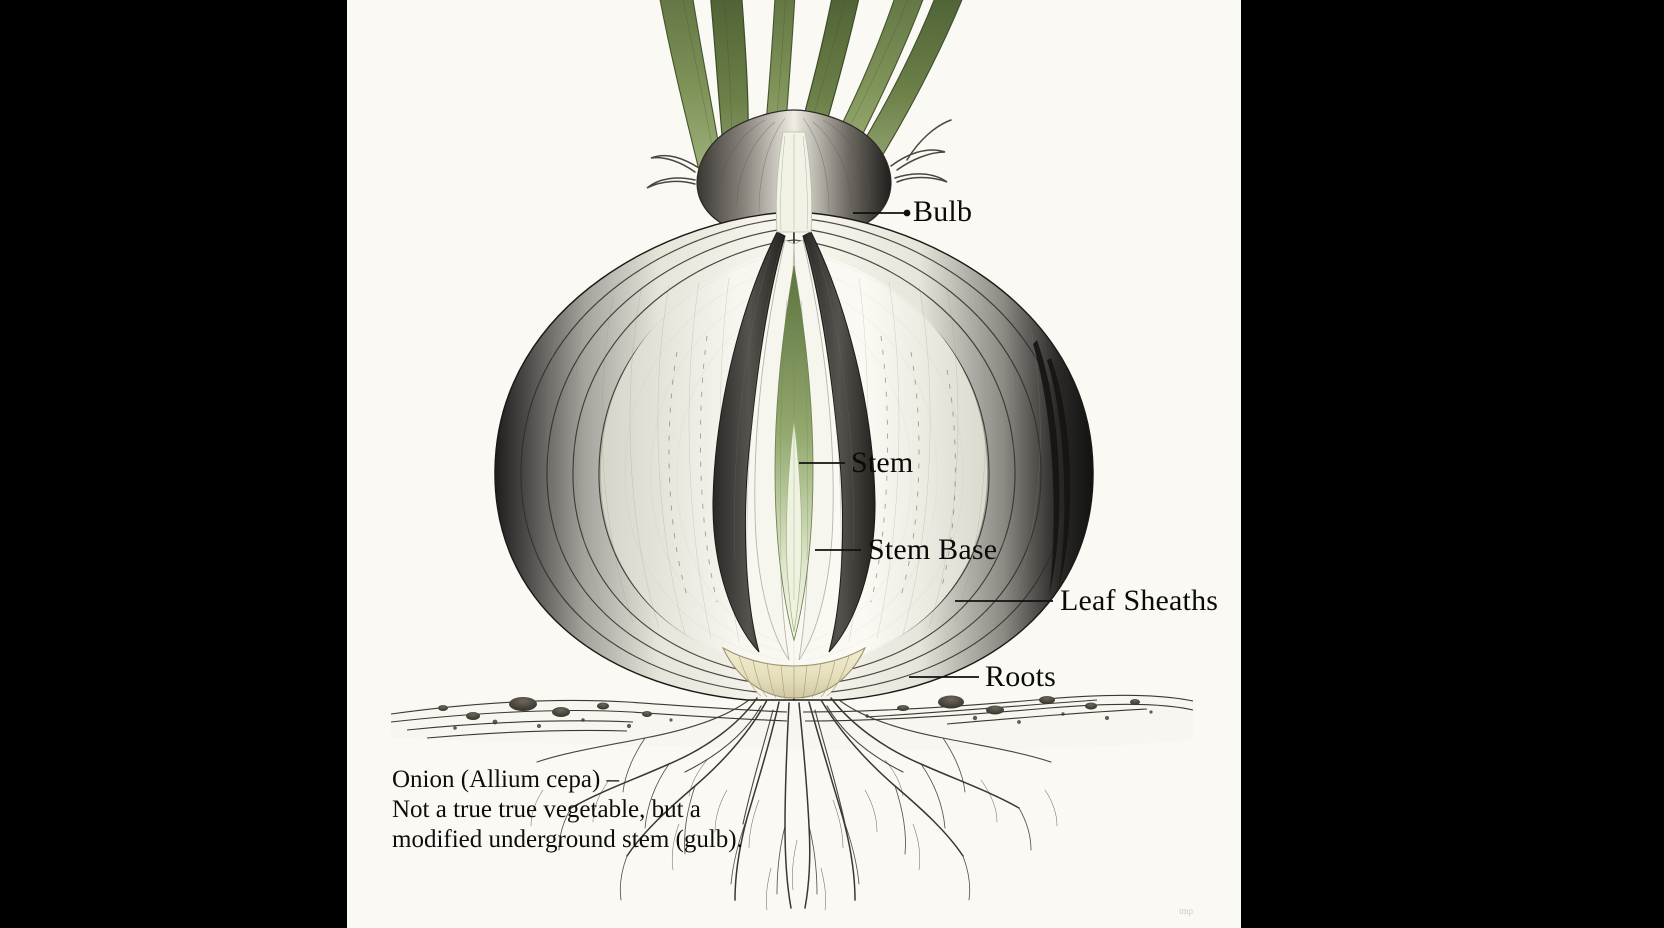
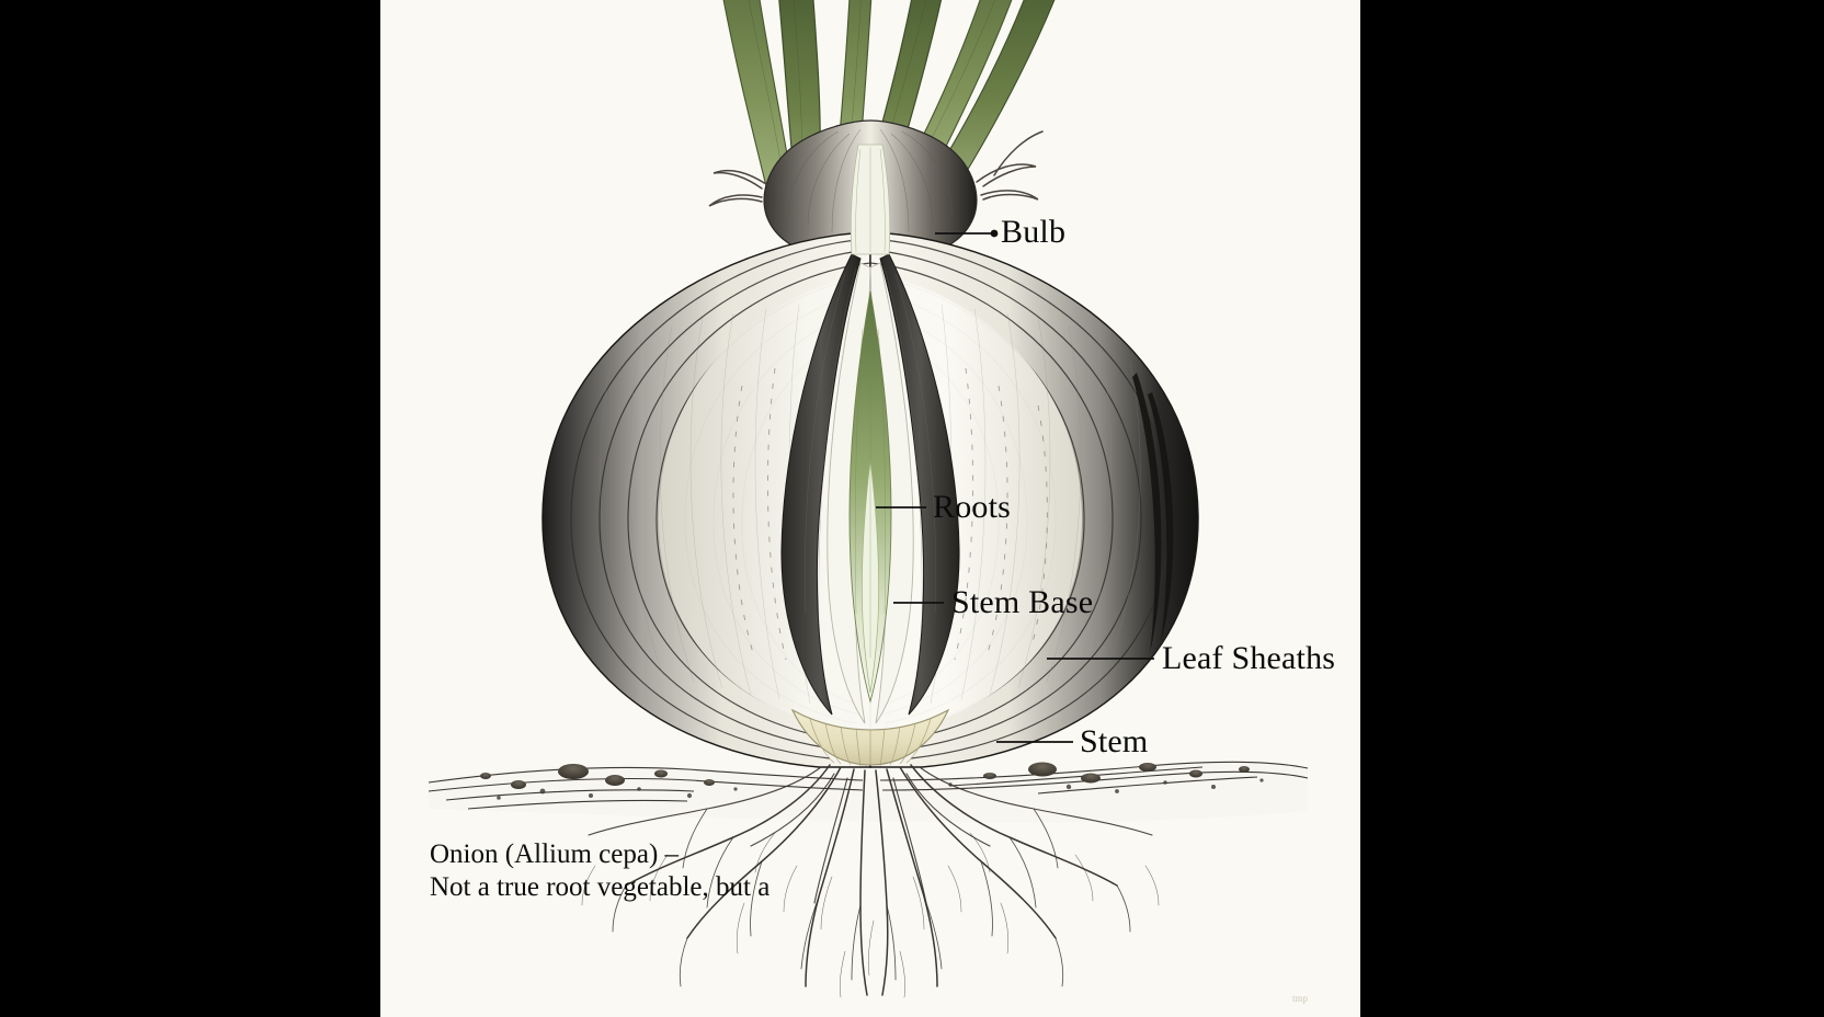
  tmp
  Bulb
- Stem
+ Roots
  Stem Base
  Leaf Sheaths
- Roots
+ Stem
  Onion (Allium cepa) –
- Not a true true vegetable, but a
+ Not a true root vegetable, but a
- modified underground stem (gulb).
